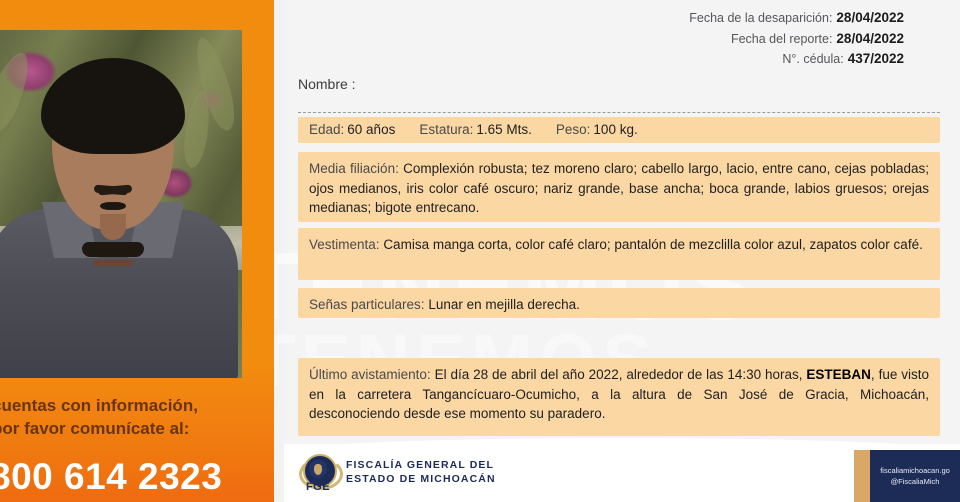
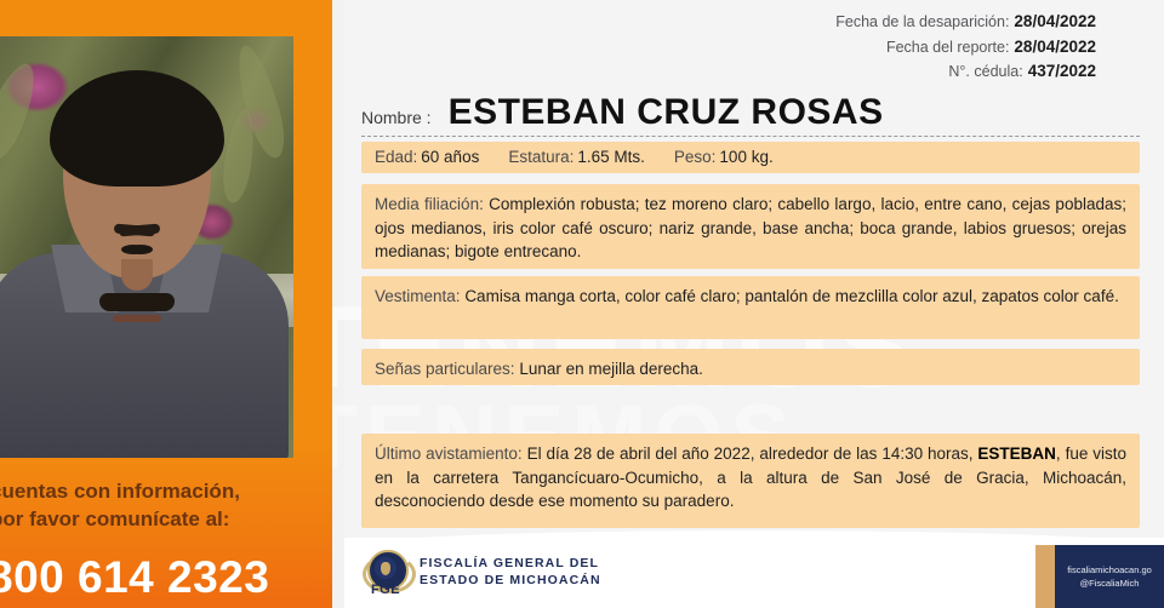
  uentas con información,
  or favor comunícate al:
  800 614 2323
  TENEMOS
  Fecha de la desaparición: 28/04/2022
  Fecha del reporte: 28/04/2022
  N°. cédula: 437/2022
  Nombre :
+ ESTEBAN CRUZ ROSAS
  Edad: 60 años Estatura: 1.65 Mts. Peso: 100 kg.
  Media filiación: Complexión robusta; tez moreno claro; cabello largo, lacio, entre cano, cejas pobladas; ojos medianos, iris color café oscuro; nariz grande, base ancha; boca grande, labios gruesos; orejas medianas; bigote entrecano.
  Vestimenta: Camisa manga corta, color café claro; pantalón de mezclilla color azul, zapatos color café.
  Señas particulares: Lunar en mejilla derecha.
  Último avistamiento: El día 28 de abril del año 2022, alrededor de las 14:30 horas, ESTEBAN, fue visto en la carretera Tangancícuaro-Ocumicho, a la altura de San José de Gracia, Michoacán, desconociendo desde ese momento su paradero.
  FGE
  FISCALÍA GENERAL DEL
  ESTADO DE MICHOACÁN
  fiscaliamichoacan.go
  @FiscaliaMich
